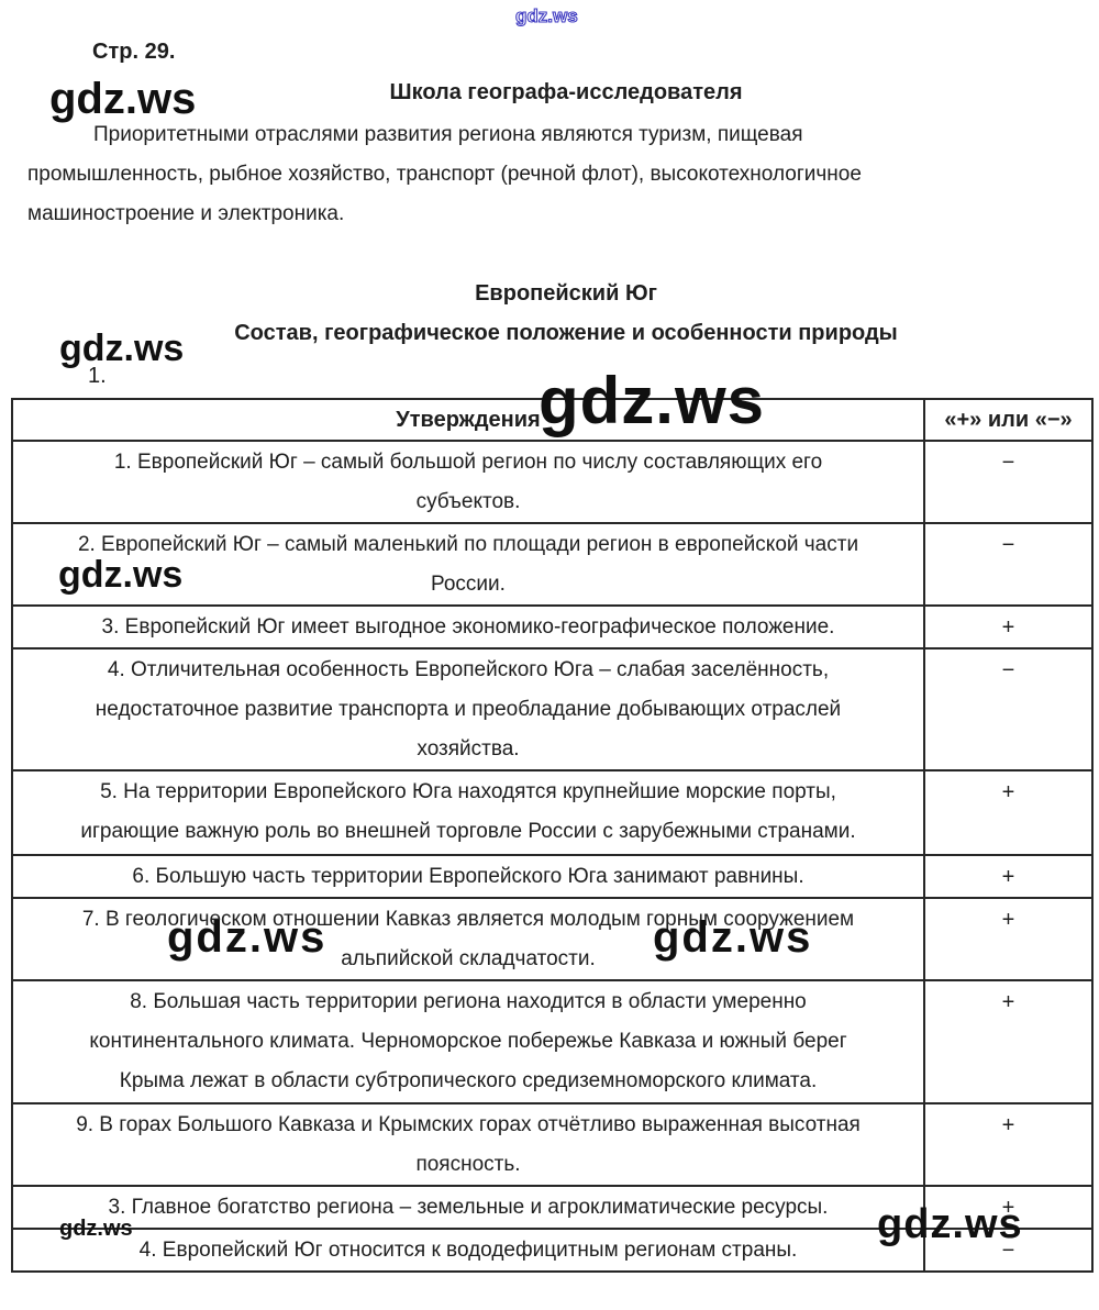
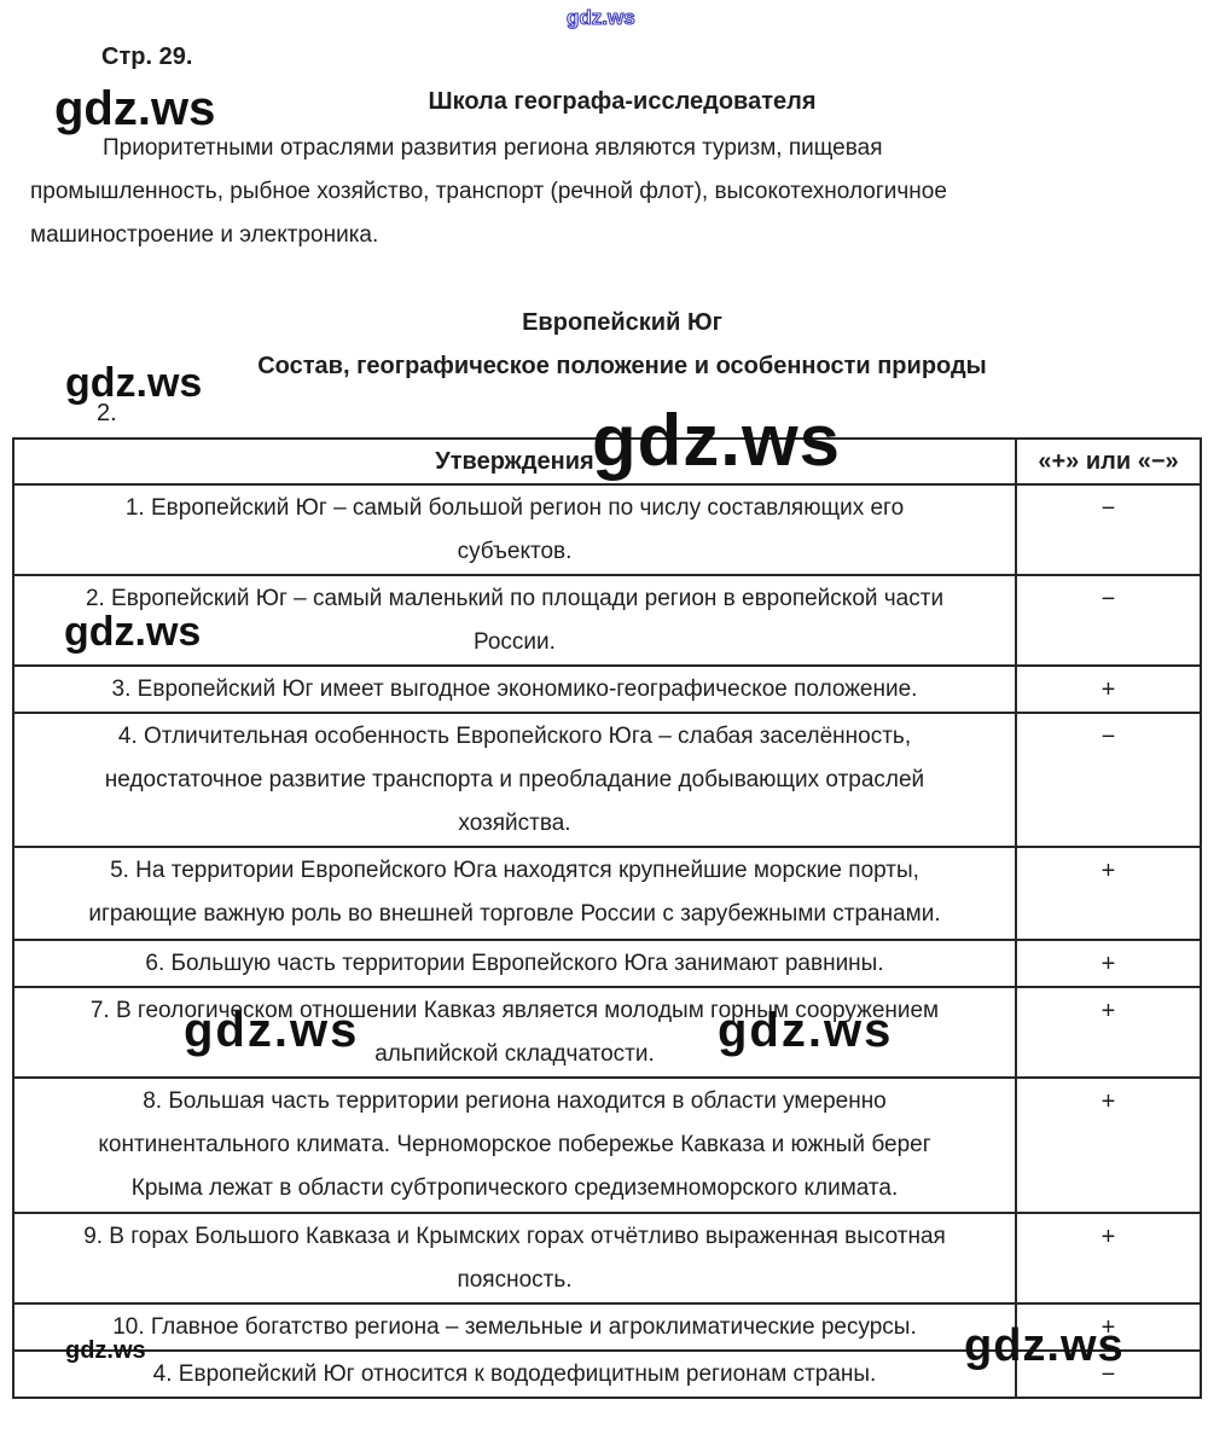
  gdz.ws
  gdz.ws
  gdz.ws
  gdz.ws
  gdz.ws
  gdz.ws
  gdz.ws
  gdz.ws
  gdz.ws
  Стр. 29.
  Школа географа-исследователя
  Приоритетными отраслями развития региона являются туризм, пищевая
  промышленность, рыбное хозяйство, транспорт (речной флот), высокотехнологичное
  машиностроение и электроника.
  Европейский Юг
  Состав, географическое положение и особенности природы
- 1.
+ 2.
  Утверждения	«+» или «−»
  1. Европейский Юг – самый большой регион по числу составляющих его субъектов.	−
  2. Европейский Юг – самый маленький по площади регион в европейской части России.	−
  3. Европейский Юг имеет выгодное экономико-географическое положение.	+
  4. Отличительная особенность Европейского Юга – слабая заселённость, недостаточное развитие транспорта и преобладание добывающих отраслей хозяйства.	−
  5. На территории Европейского Юга находятся крупнейшие морские порты, играющие важную роль во внешней торговле России с зарубежными странами.	+
  6. Большую часть территории Европейского Юга занимают равнины.	+
  7. В геологическом отношении Кавказ является молодым горным сооружением альпийской складчатости.	+
  8. Большая часть территории региона находится в области умеренно континентального климата. Черноморское побережье Кавказа и южный берег Крыма лежат в области субтропического средиземноморского климата.	+
  9. В горах Большого Кавказа и Крымских горах отчётливо выраженная высотная поясность.	+
- 3. Главное богатство региона – земельные и агроклиматические ресурсы.	+
+ 10. Главное богатство региона – земельные и агроклиматические ресурсы.	+
  4. Европейский Юг относится к вододефицитным регионам страны.	−
